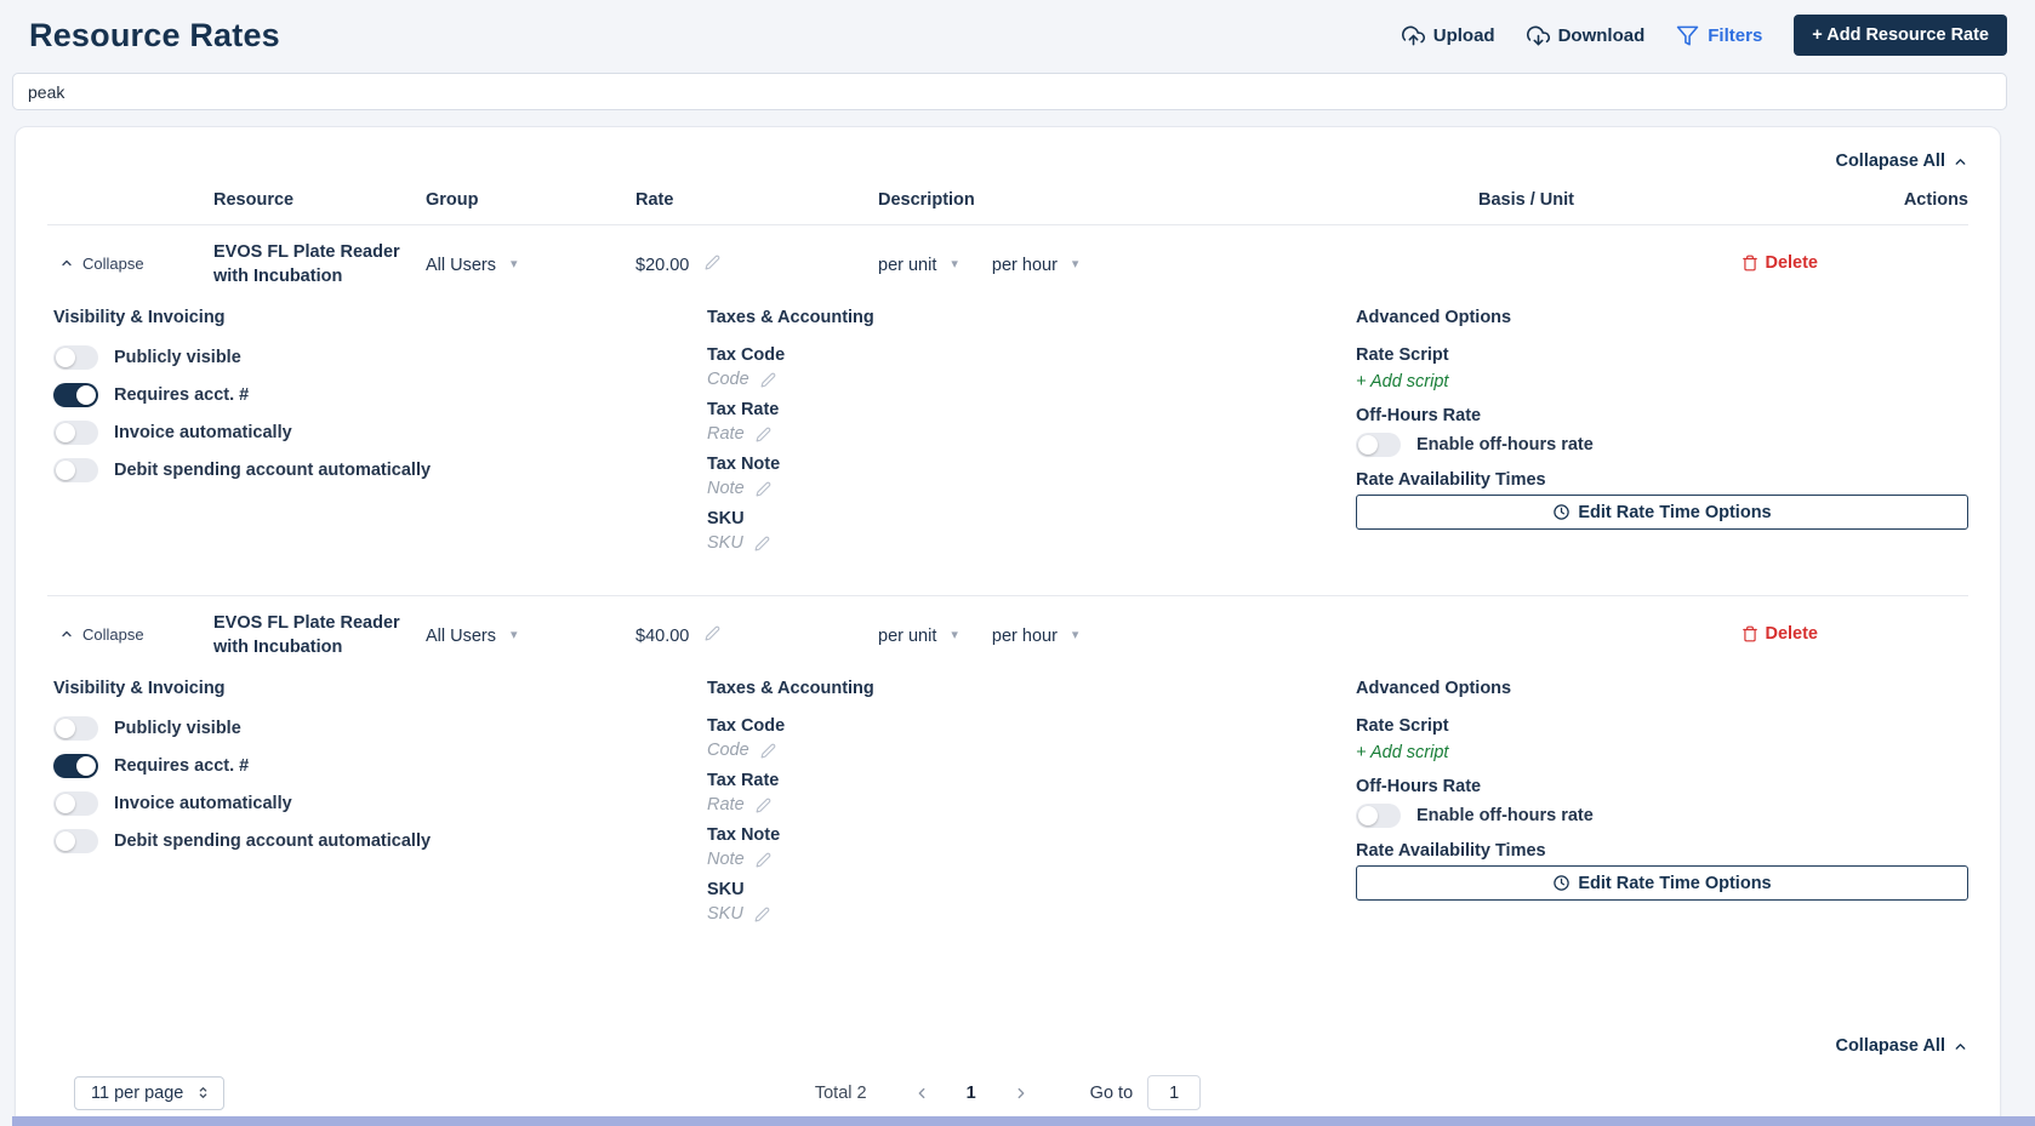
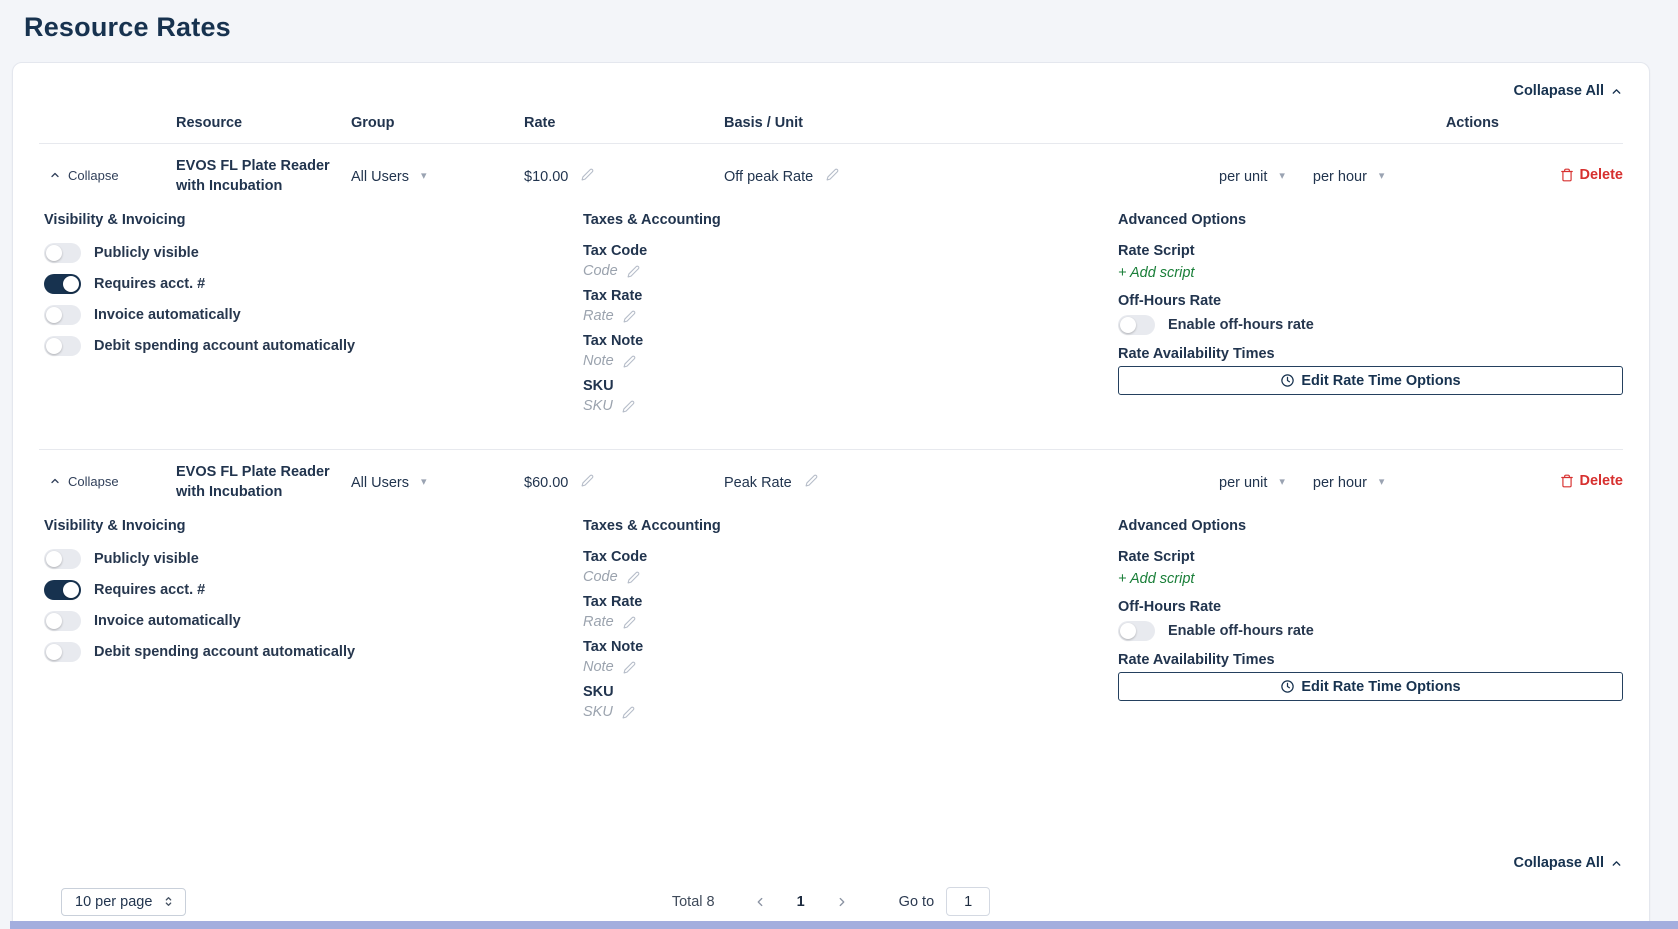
  Resource Rates
- Upload
- Download
- Filters
- + Add Resource Rate
- peak
  Collapase All
  Resource
  Group
  Rate
- Description
  Basis / Unit
  Actions
  Collapse
  EVOS FL Plate Reader with Incubation
  All Users
  ▾
- $20.00
+ $10.00
+ Off peak Rate
  per unit
  ▾
  per hour
  ▾
  Delete
  Visibility & Invoicing
  Publicly visible
  Requires acct. #
  Invoice automatically
  Debit spending account automatically
  Taxes & Accounting
  Tax Code
  Code
  Tax Rate
  Rate
  Tax Note
  Note
  SKU
  SKU
  Advanced Options
  Rate Script
  + Add script
  Off-Hours Rate
  Enable off-hours rate
  Rate Availability Times
  Edit Rate Time Options
  Collapse
  EVOS FL Plate Reader with Incubation
  All Users
  ▾
- $40.00
+ $60.00
+ Peak Rate
  per unit
  ▾
  per hour
  ▾
  Delete
  Visibility & Invoicing
  Publicly visible
  Requires acct. #
  Invoice automatically
  Debit spending account automatically
  Taxes & Accounting
  Tax Code
  Code
  Tax Rate
  Rate
  Tax Note
  Note
  SKU
  SKU
  Advanced Options
  Rate Script
  + Add script
  Off-Hours Rate
  Enable off-hours rate
  Rate Availability Times
  Edit Rate Time Options
  Collapase All
- 11 per page
+ 10 per page
- Total 2
+ Total 8
  1
  Go to
  1
